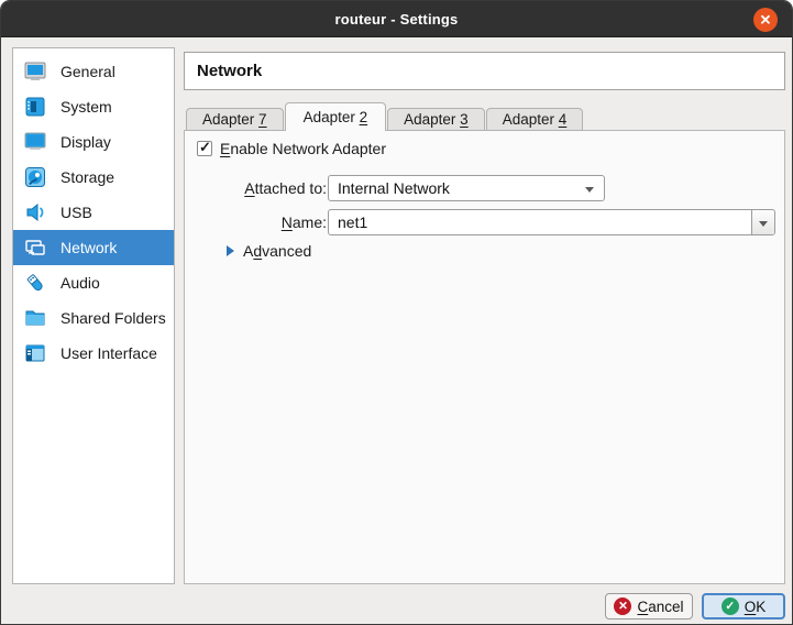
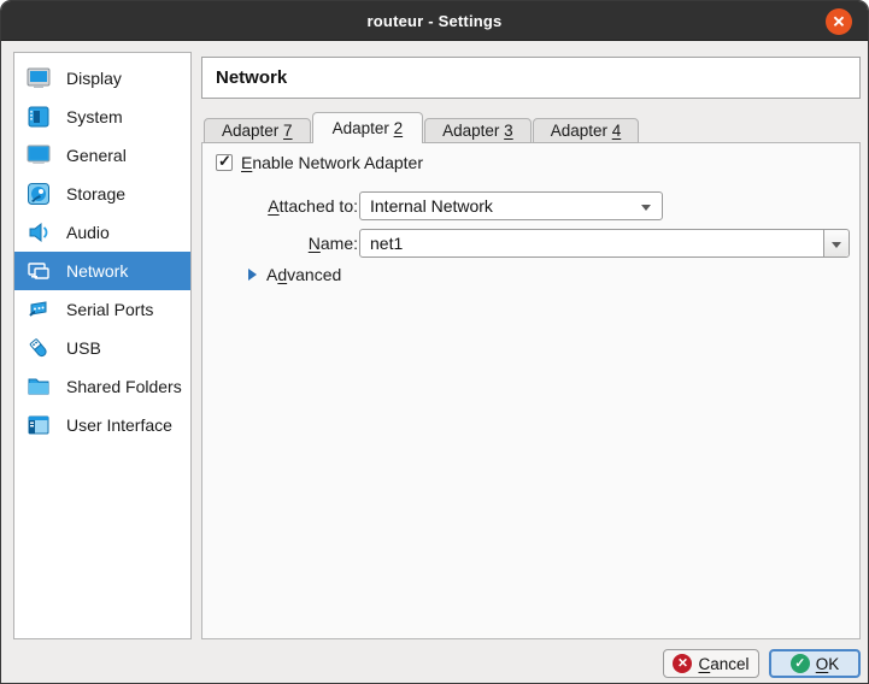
  routeur - Settings
  ✕
- General
+ Display
  System
- Display
+ General
  Storage
- USB
+ Audio
  Network
+ Serial Ports
- Audio
+ USB
  Shared Folders
  User Interface
  Network
  Adapter 7
  Adapter 2
  Adapter 3
  Adapter 4
  ✓
  Enable Network Adapter
  Attached to:
  Internal Network
  Name:
  net1
  Advanced
  ✕
  Cancel
  ✓
  OK
